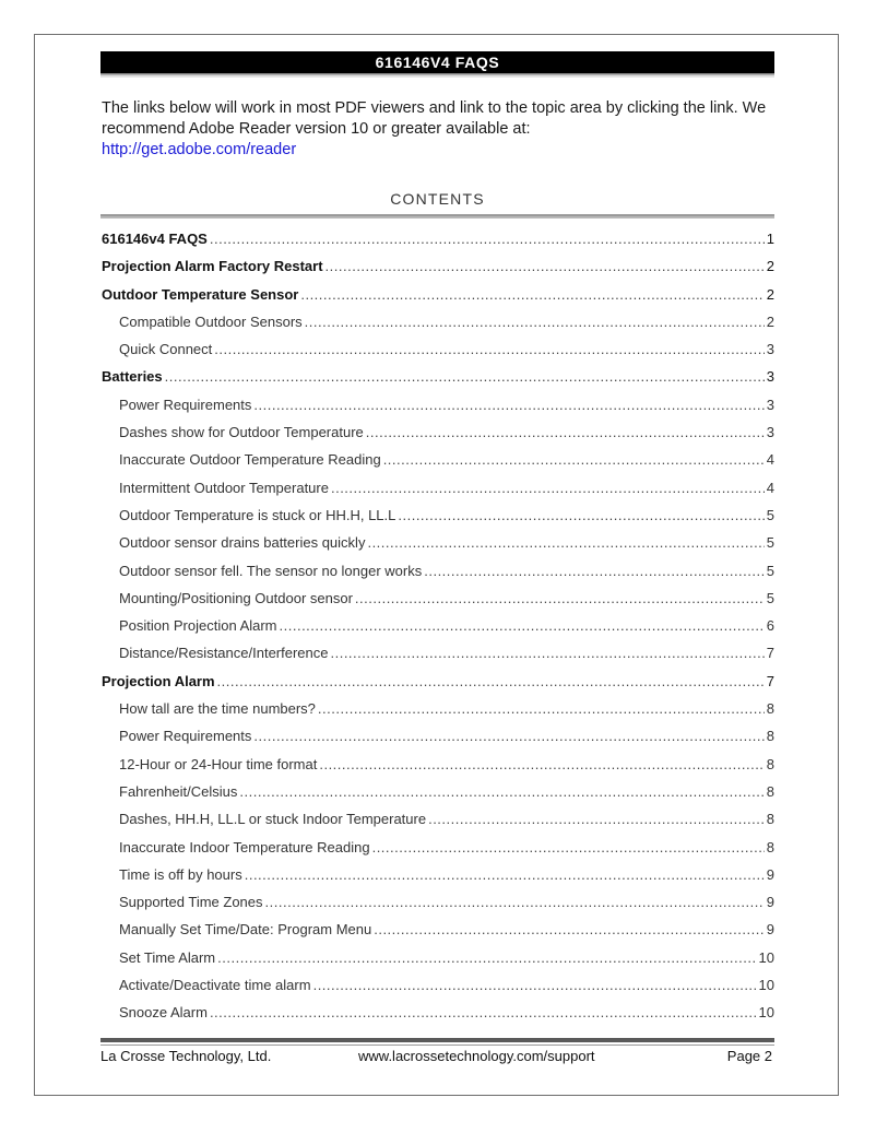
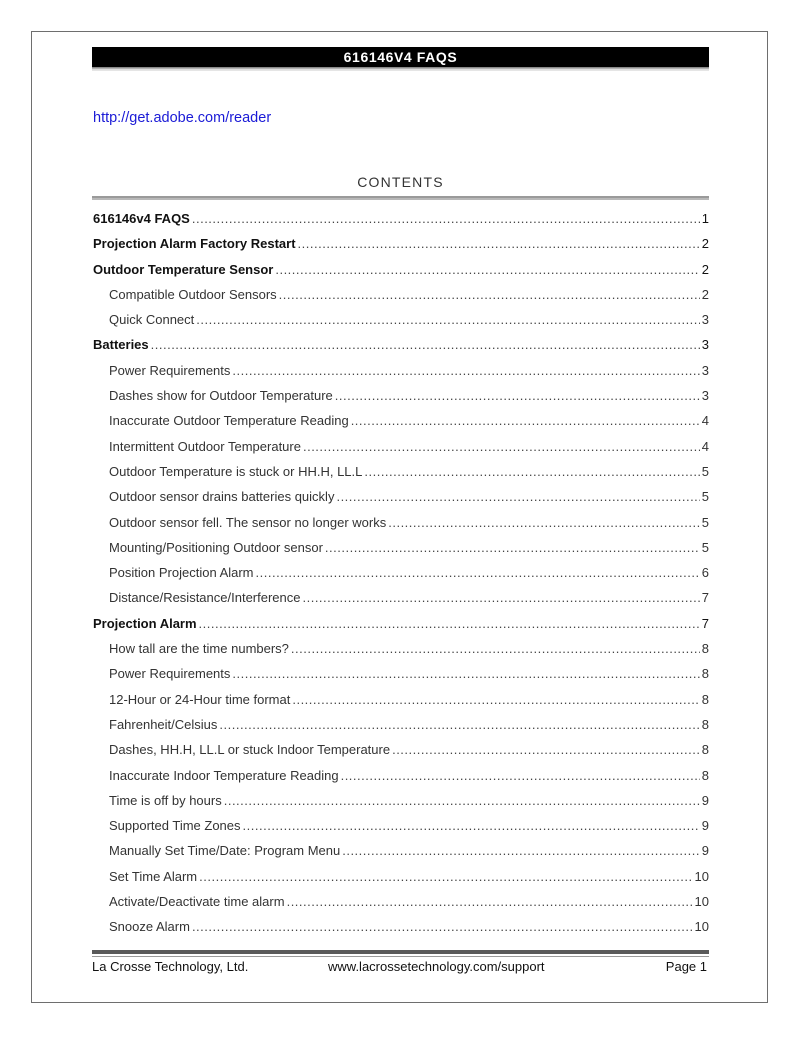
  616146V4 FAQS
- The links below will work in most PDF viewers and link to the topic area by clicking the link. We recommend Adobe Reader version 10 or greater available at:
  http://get.adobe.com/reader
  CONTENTS
  616146v4 FAQS
  1
  Projection Alarm Factory Restart
  2
  Outdoor Temperature Sensor
  2
  Compatible Outdoor Sensors
  2
  Quick Connect
  3
  Batteries
  3
  Power Requirements
  3
  Dashes show for Outdoor Temperature
  3
  Inaccurate Outdoor Temperature Reading
  4
  Intermittent Outdoor Temperature
  4
  Outdoor Temperature is stuck or HH.H, LL.L
  5
  Outdoor sensor drains batteries quickly
  5
  Outdoor sensor fell. The sensor no longer works
  5
  Mounting/Positioning Outdoor sensor
  5
  Position Projection Alarm
  6
  Distance/Resistance/Interference
  7
  Projection Alarm
  7
  How tall are the time numbers?
  8
  Power Requirements
  8
  12-Hour or 24-Hour time format
  8
  Fahrenheit/Celsius
  8
  Dashes, HH.H, LL.L or stuck Indoor Temperature
  8
  Inaccurate Indoor Temperature Reading
  8
  Time is off by hours
  9
  Supported Time Zones
  9
  Manually Set Time/Date: Program Menu
  9
  Set Time Alarm
  10
  Activate/Deactivate time alarm
  10
  Snooze Alarm
  10
  La Crosse Technology, Ltd.
  www.lacrossetechnology.com/support
- Page 2
+ Page 1
